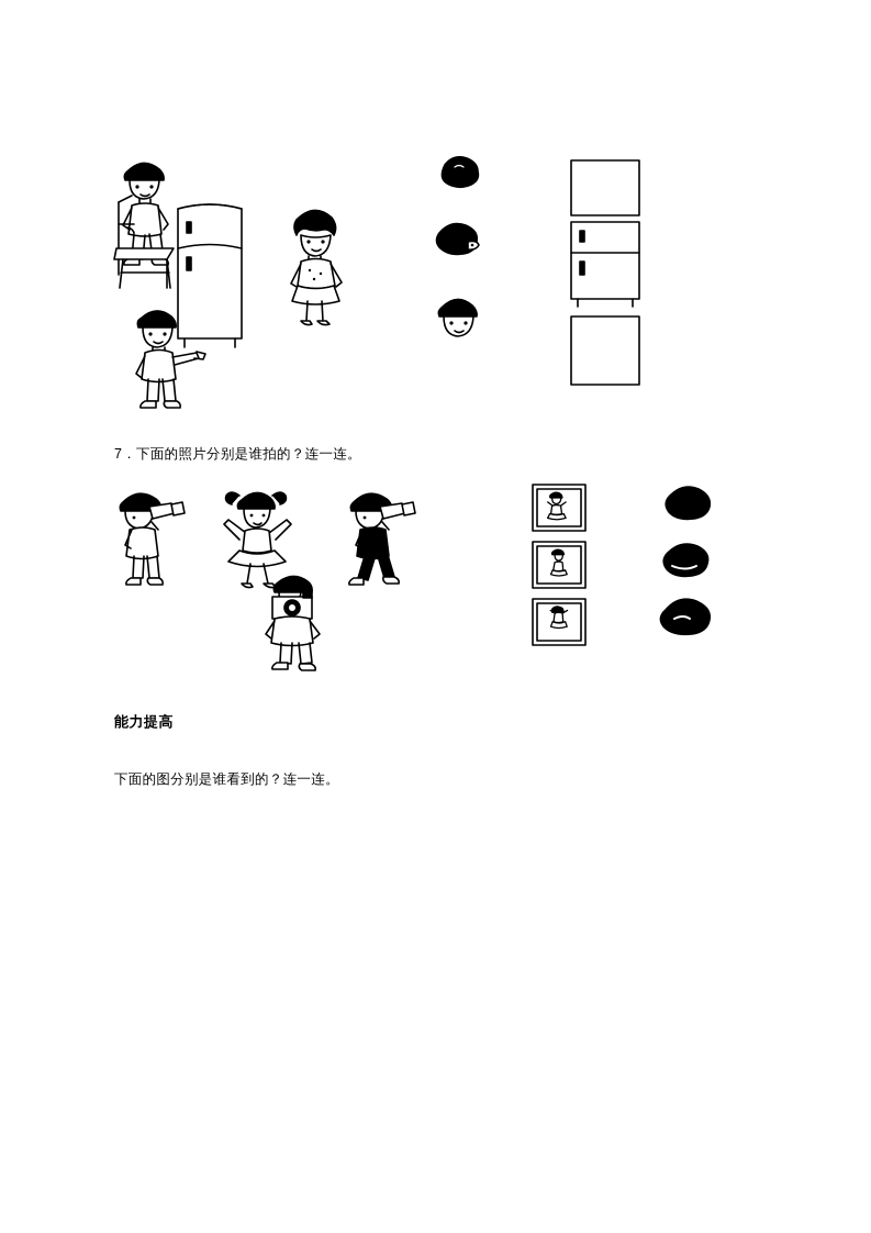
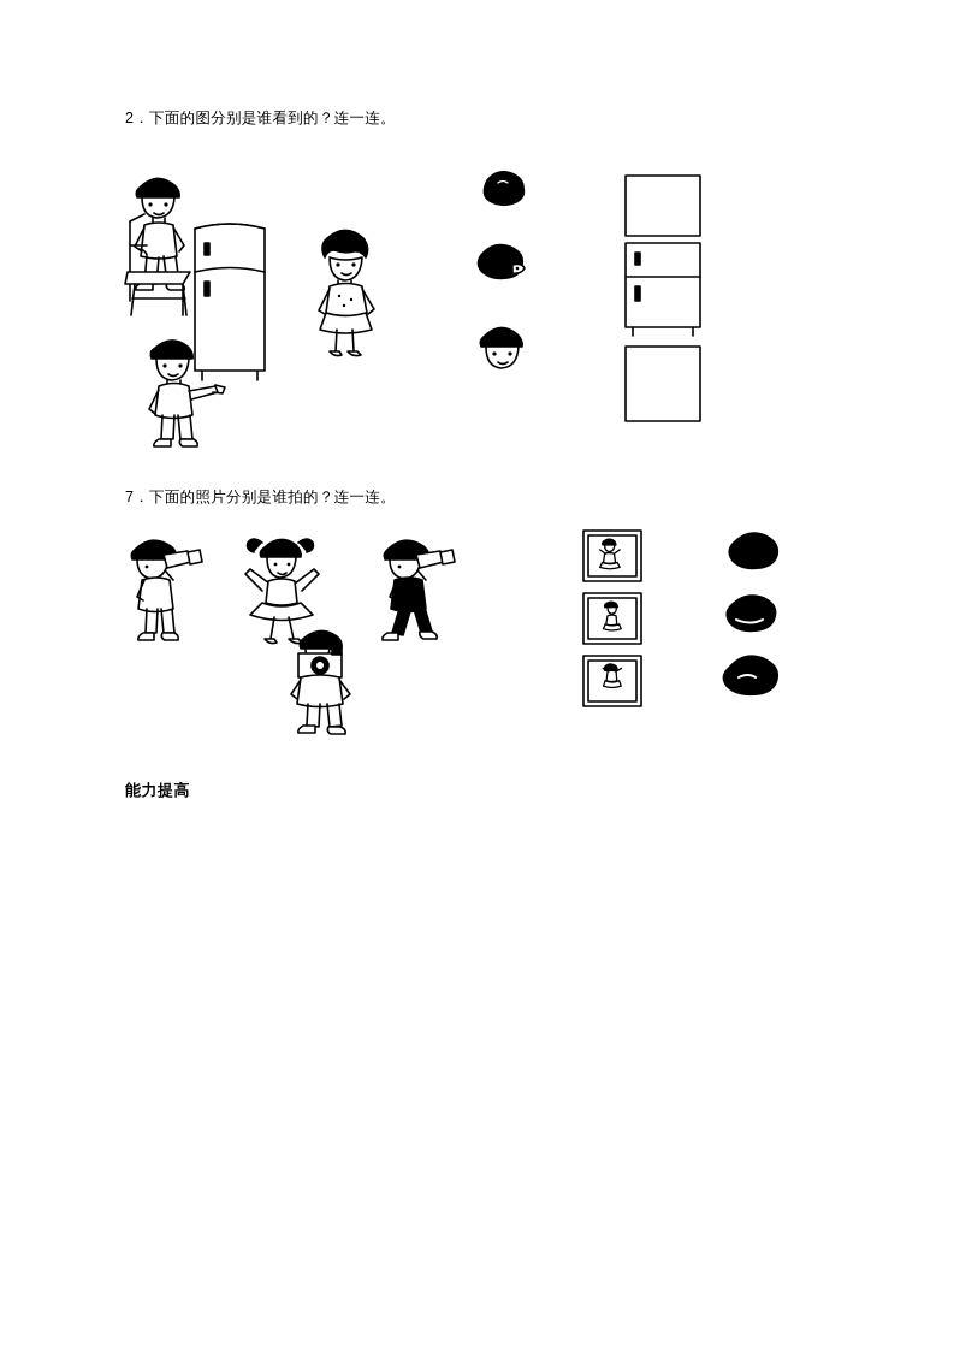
+ 2．下面的图分别是谁看到的？连一连。
  7．下面的照片分别是谁拍的？连一连。
  能力提高
- 下面的图分别是谁看到的？连一连。
